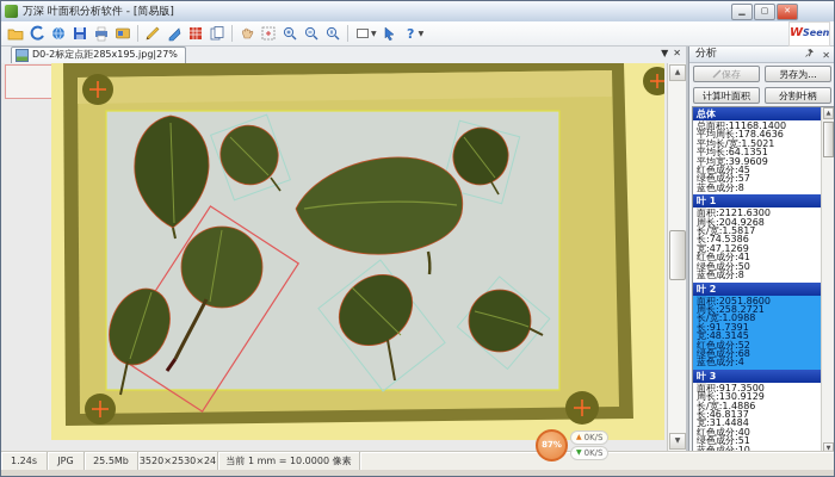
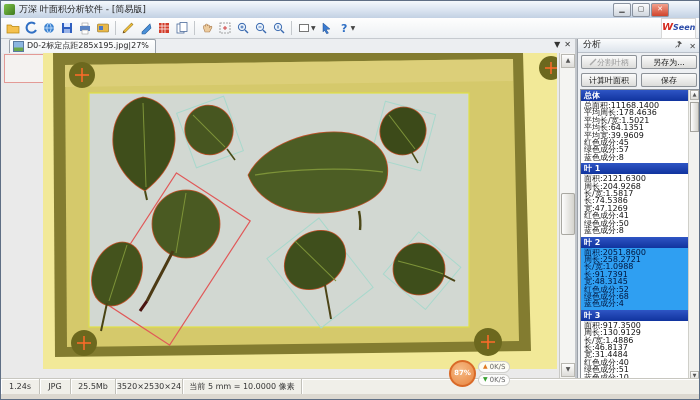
  万深 叶面积分析软件 - [简易版]
  ▁
  ▢
  ✕
  ?
  WSeen
  D0-2标定点距285x195.jpg|27%
  ▼
  ✕
  分析
  ✕
- 保存
+ 分割叶柄
  另存为...
  计算叶面积
- 分割叶柄
+ 保存
  总体
  总面积:11168.1400
  平均周长:178.4636
  平均长/宽:1.5021
  平均长:64.1351
  平均宽:39.9609
  红色成分:45
  绿色成分:57
  蓝色成分:8
  叶 1
  面积:2121.6300
  周长:204.9268
  长/宽:1.5817
  长:74.5386
  宽:47.1269
  红色成分:41
  绿色成分:50
  蓝色成分:8
  叶 2
  面积:2051.8600
  周长:258.2721
  长/宽:1.0988
  长:91.7391
  宽:48.3145
  红色成分:52
  绿色成分:68
  蓝色成分:4
  叶 3
  面积:917.3500
  周长:130.9129
  长/宽:1.4886
  长:46.8137
  宽:31.4484
  红色成分:40
  绿色成分:51
  1.24s
  JPG
  25.5Mb
  3520×2530×24
- 当前 1 mm = 10.0000 像素
+ 当前 5 mm = 10.0000 像素
  87%
  0K/S
  0K/S
